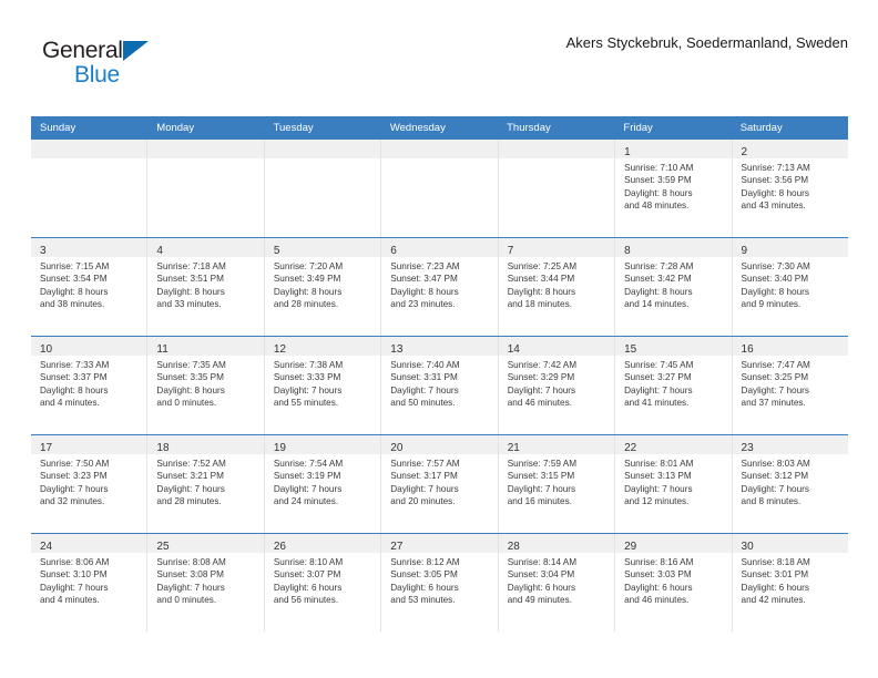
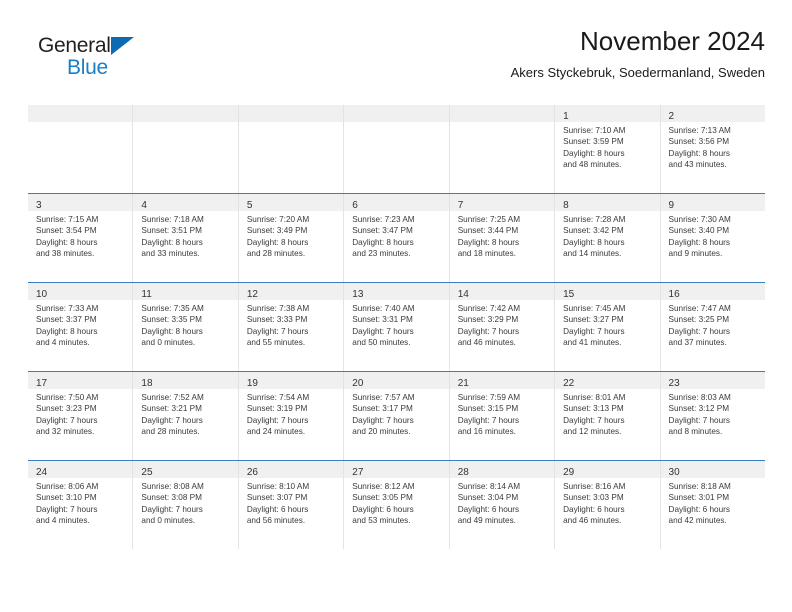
  General
  Blue
+ November 2024
  Akers Styckebruk, Soedermanland, Sweden
- Sunday
- Monday
- Tuesday
- Wednesday
- Thursday
- Friday
- Saturday
  1
  Sunrise: 7:10 AM
  Sunset: 3:59 PM
  Daylight: 8 hours
  and 48 minutes.
  2
  Sunrise: 7:13 AM
  Sunset: 3:56 PM
  Daylight: 8 hours
  and 43 minutes.
  3
  Sunrise: 7:15 AM
  Sunset: 3:54 PM
  Daylight: 8 hours
  and 38 minutes.
  4
  Sunrise: 7:18 AM
  Sunset: 3:51 PM
  Daylight: 8 hours
  and 33 minutes.
  5
  Sunrise: 7:20 AM
  Sunset: 3:49 PM
  Daylight: 8 hours
  and 28 minutes.
  6
  Sunrise: 7:23 AM
  Sunset: 3:47 PM
  Daylight: 8 hours
  and 23 minutes.
  7
  Sunrise: 7:25 AM
  Sunset: 3:44 PM
  Daylight: 8 hours
  and 18 minutes.
  8
  Sunrise: 7:28 AM
  Sunset: 3:42 PM
  Daylight: 8 hours
  and 14 minutes.
  9
  Sunrise: 7:30 AM
  Sunset: 3:40 PM
  Daylight: 8 hours
  and 9 minutes.
  10
  Sunrise: 7:33 AM
  Sunset: 3:37 PM
  Daylight: 8 hours
  and 4 minutes.
  11
  Sunrise: 7:35 AM
  Sunset: 3:35 PM
  Daylight: 8 hours
  and 0 minutes.
  12
  Sunrise: 7:38 AM
  Sunset: 3:33 PM
  Daylight: 7 hours
  and 55 minutes.
  13
  Sunrise: 7:40 AM
  Sunset: 3:31 PM
  Daylight: 7 hours
  and 50 minutes.
  14
  Sunrise: 7:42 AM
  Sunset: 3:29 PM
  Daylight: 7 hours
  and 46 minutes.
  15
  Sunrise: 7:45 AM
  Sunset: 3:27 PM
  Daylight: 7 hours
  and 41 minutes.
  16
  Sunrise: 7:47 AM
  Sunset: 3:25 PM
  Daylight: 7 hours
  and 37 minutes.
  17
  Sunrise: 7:50 AM
  Sunset: 3:23 PM
  Daylight: 7 hours
  and 32 minutes.
  18
  Sunrise: 7:52 AM
  Sunset: 3:21 PM
  Daylight: 7 hours
  and 28 minutes.
  19
  Sunrise: 7:54 AM
  Sunset: 3:19 PM
  Daylight: 7 hours
  and 24 minutes.
  20
  Sunrise: 7:57 AM
  Sunset: 3:17 PM
  Daylight: 7 hours
  and 20 minutes.
  21
  Sunrise: 7:59 AM
  Sunset: 3:15 PM
  Daylight: 7 hours
  and 16 minutes.
  22
  Sunrise: 8:01 AM
  Sunset: 3:13 PM
  Daylight: 7 hours
  and 12 minutes.
  23
  Sunrise: 8:03 AM
  Sunset: 3:12 PM
  Daylight: 7 hours
  and 8 minutes.
  24
  Sunrise: 8:06 AM
  Sunset: 3:10 PM
  Daylight: 7 hours
  and 4 minutes.
  25
  Sunrise: 8:08 AM
  Sunset: 3:08 PM
  Daylight: 7 hours
  and 0 minutes.
  26
  Sunrise: 8:10 AM
  Sunset: 3:07 PM
  Daylight: 6 hours
  and 56 minutes.
  27
  Sunrise: 8:12 AM
  Sunset: 3:05 PM
  Daylight: 6 hours
  and 53 minutes.
  28
  Sunrise: 8:14 AM
  Sunset: 3:04 PM
  Daylight: 6 hours
  and 49 minutes.
  29
  Sunrise: 8:16 AM
  Sunset: 3:03 PM
  Daylight: 6 hours
  and 46 minutes.
  30
  Sunrise: 8:18 AM
  Sunset: 3:01 PM
  Daylight: 6 hours
  and 42 minutes.
